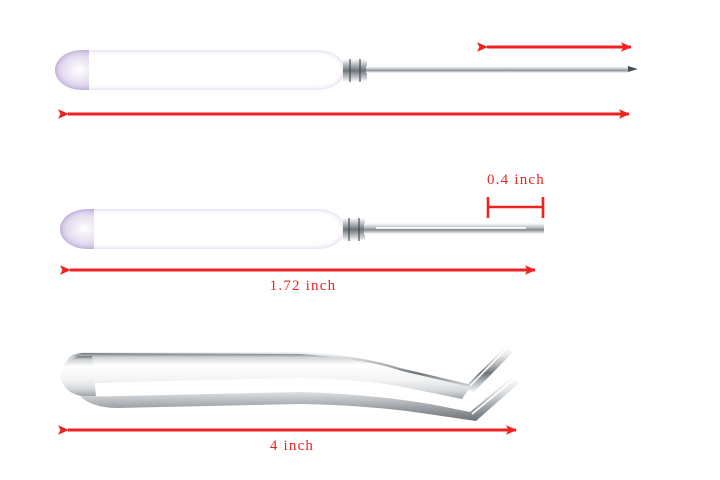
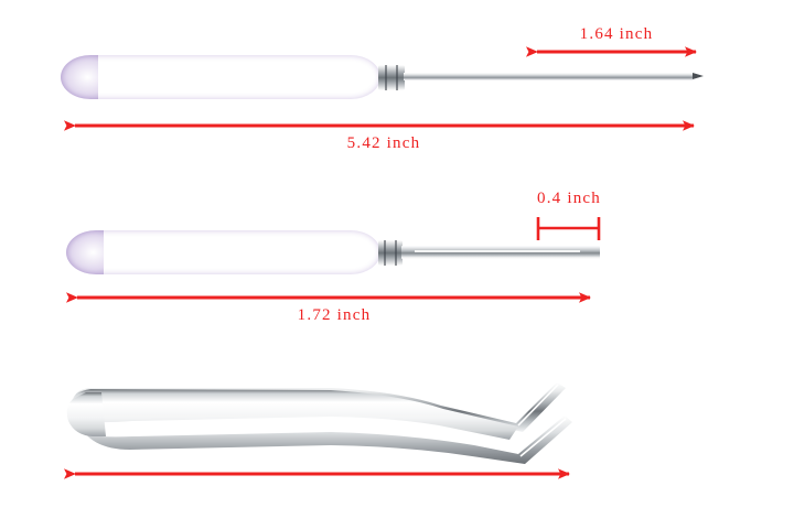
+ 1.64 inch
+ 5.42 inch
  0.4 inch
  1.72 inch
- 4 inch
